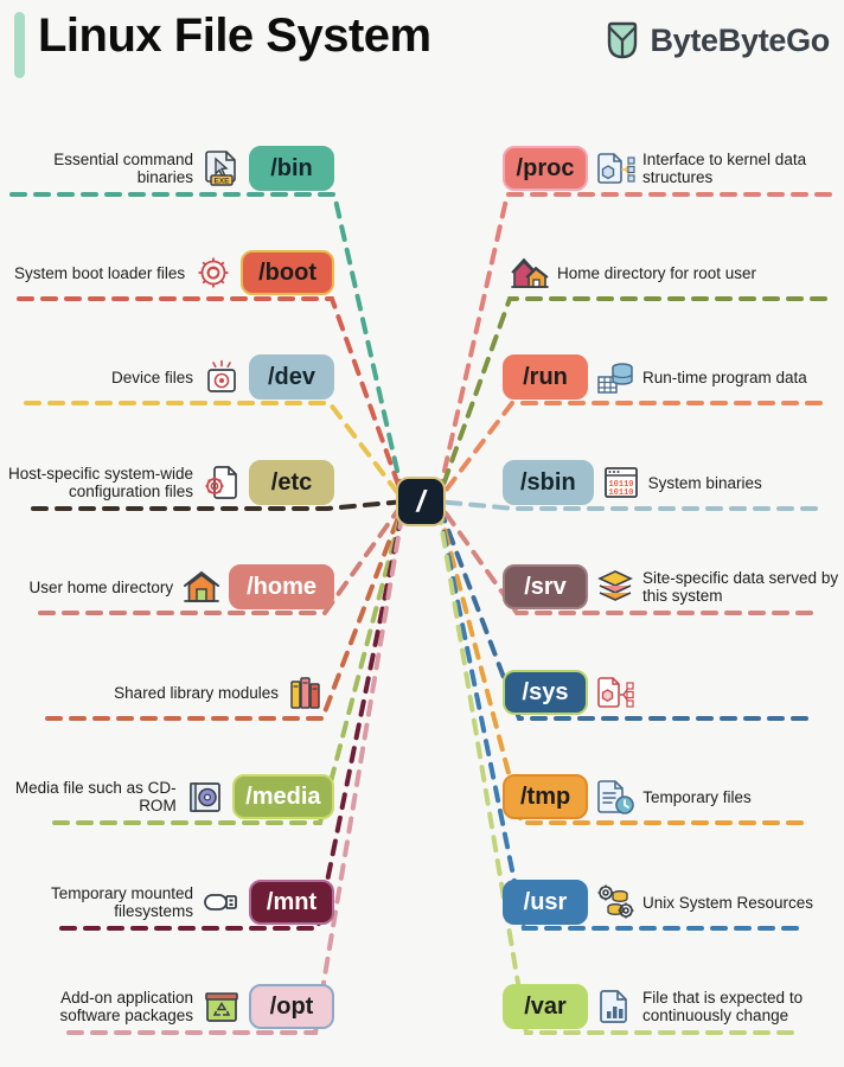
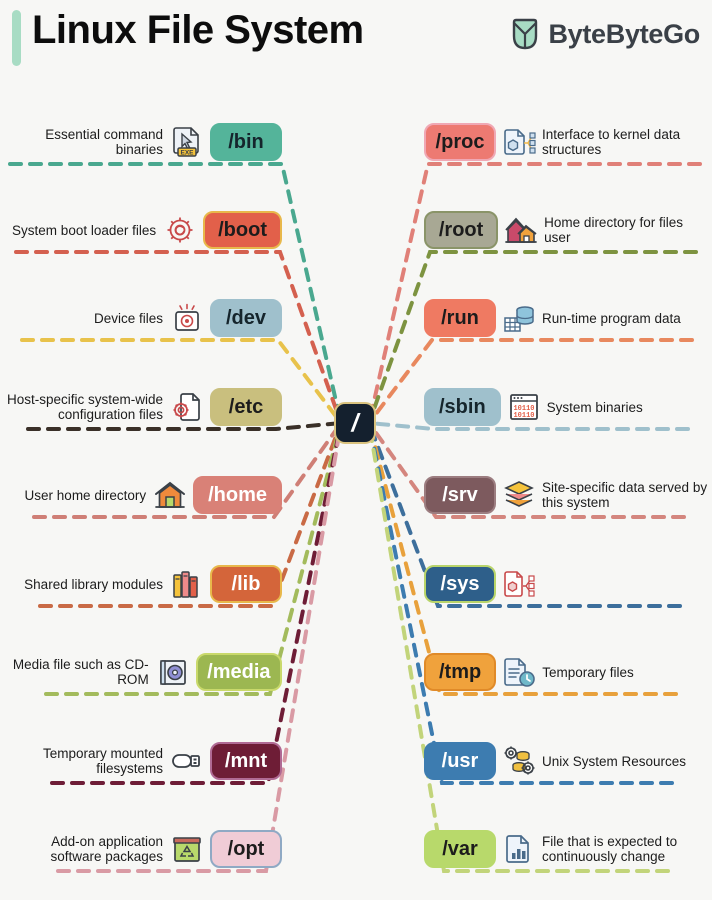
  Linux File System
  ByteByteGo
  /
  Essential command binaries
  /bin
  System boot loader files
  /boot
  Device files
  /dev
  Host-specific system-wide configuration files
  /etc
  User home directory
  /home
  Shared library modules
+ /lib
  Media file such as CD-ROM
  /media
  Temporary mounted filesystems
  /mnt
  Add-on application software packages
  /opt
  /proc
  Interface to kernel data structures
+ /root
- Home directory for root user
+ Home directory for files user
  /run
  Run-time program data
  /sbin
  10110
  10110
  System binaries
  /srv
  Site-specific data served by this system
  /sys
  /tmp
  Temporary files
  /usr
  Unix System Resources
  /var
  File that is expected to continuously change
